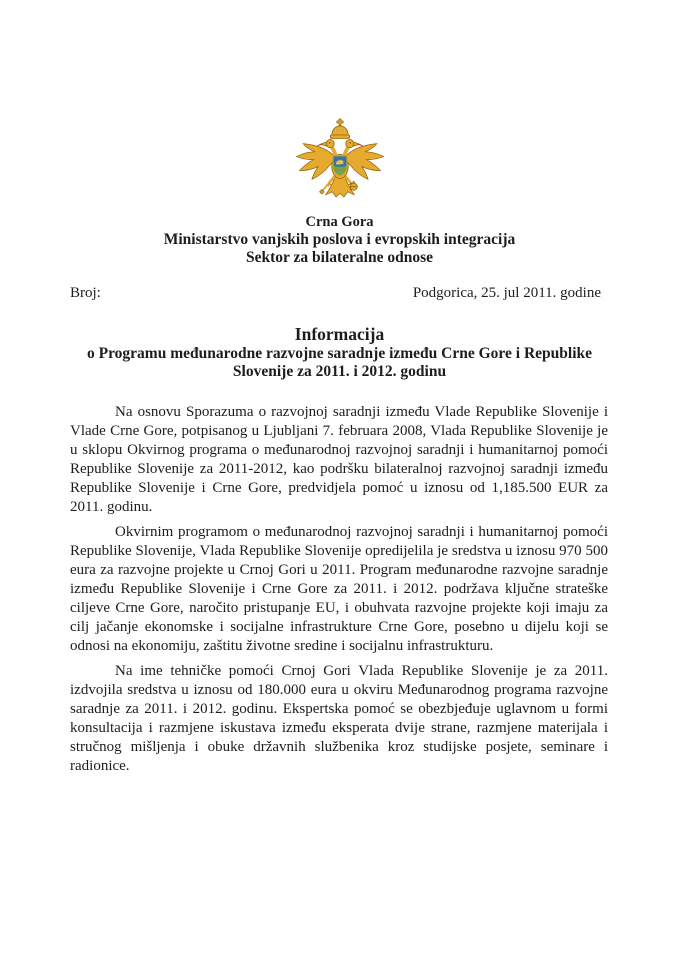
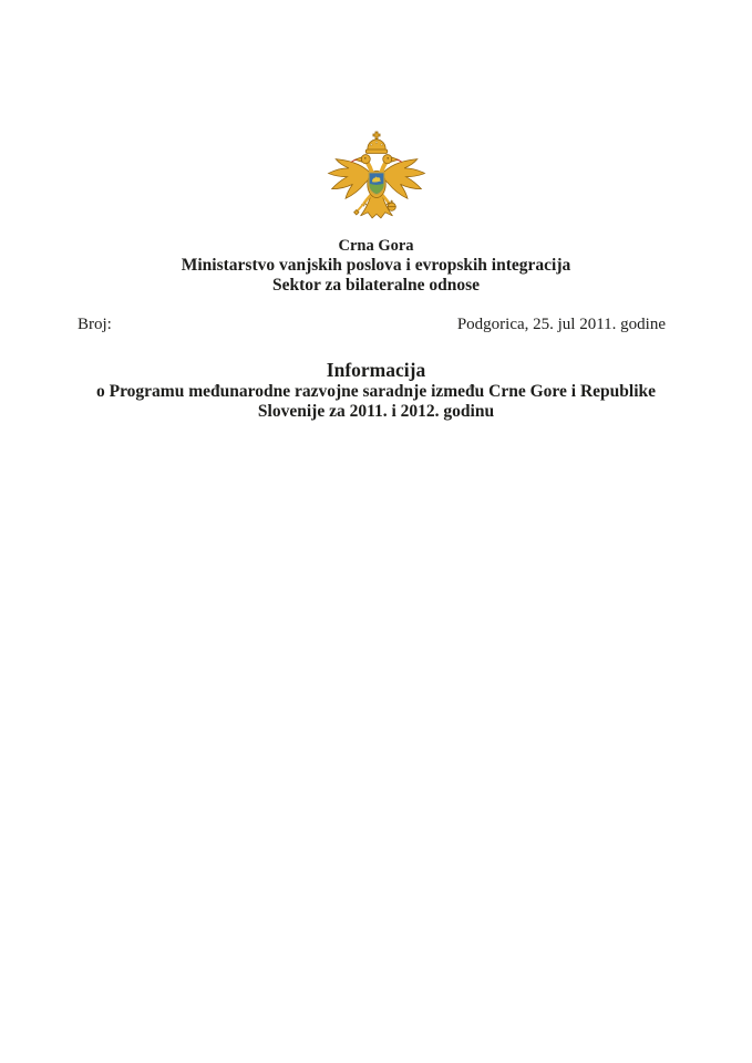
  Crna Gora
  Ministarstvo vanjskih poslova i evropskih integracija
  Sektor za bilateralne odnose
  Broj:
  Podgorica, 25. jul 2011. godine
  Informacija
  o Programu međunarodne razvojne saradnje između Crne Gore i Republike
  Slovenije za 2011. i 2012. godinu
- Na osnovu Sporazuma o razvojnoj saradnji između Vlade Republike Slovenije i Vlade Crne Gore, potpisanog u Ljubljani 7. februara 2008, Vlada Republike Slovenije je u sklopu Okvirnog programa o međunarodnoj razvojnoj saradnji i humanitarnoj pomoći Republike Slovenije za 2011-2012, kao podršku bilateralnoj razvojnoj saradnji između Republike Slovenije i Crne Gore, predvidjela pomoć u iznosu od 1,185.500 EUR za 2011. godinu.
- Okvirnim programom o međunarodnoj razvojnoj saradnji i humanitarnoj pomoći Republike Slovenije, Vlada Republike Slovenije opredijelila je sredstva u iznosu 970 500 eura za razvojne projekte u Crnoj Gori u 2011. Program međunarodne razvojne saradnje između Republike Slovenije i Crne Gore za 2011. i 2012. podržava ključne strateške ciljeve Crne Gore, naročito pristupanje EU, i obuhvata razvojne projekte koji imaju za cilj jačanje ekonomske i socijalne infrastrukture Crne Gore, posebno u dijelu koji se odnosi na ekonomiju, zaštitu životne sredine i socijalnu infrastrukturu.
- Na ime tehničke pomoći Crnoj Gori Vlada Republike Slovenije je za 2011. izdvojila sredstva u iznosu od 180.000 eura u okviru Međunarodnog programa razvojne saradnje za 2011. i 2012. godinu. Ekspertska pomoć se obezbjeđuje uglavnom u formi konsultacija i razmjene iskustava između eksperata dvije strane, razmjene materijala i stručnog mišljenja i obuke državnih službenika kroz studijske posjete, seminare i radionice.
